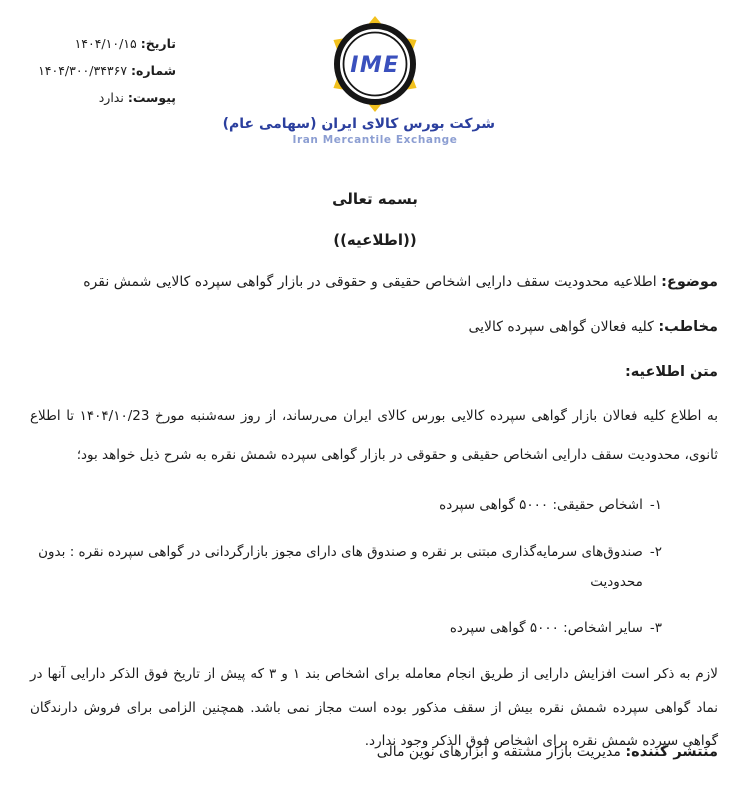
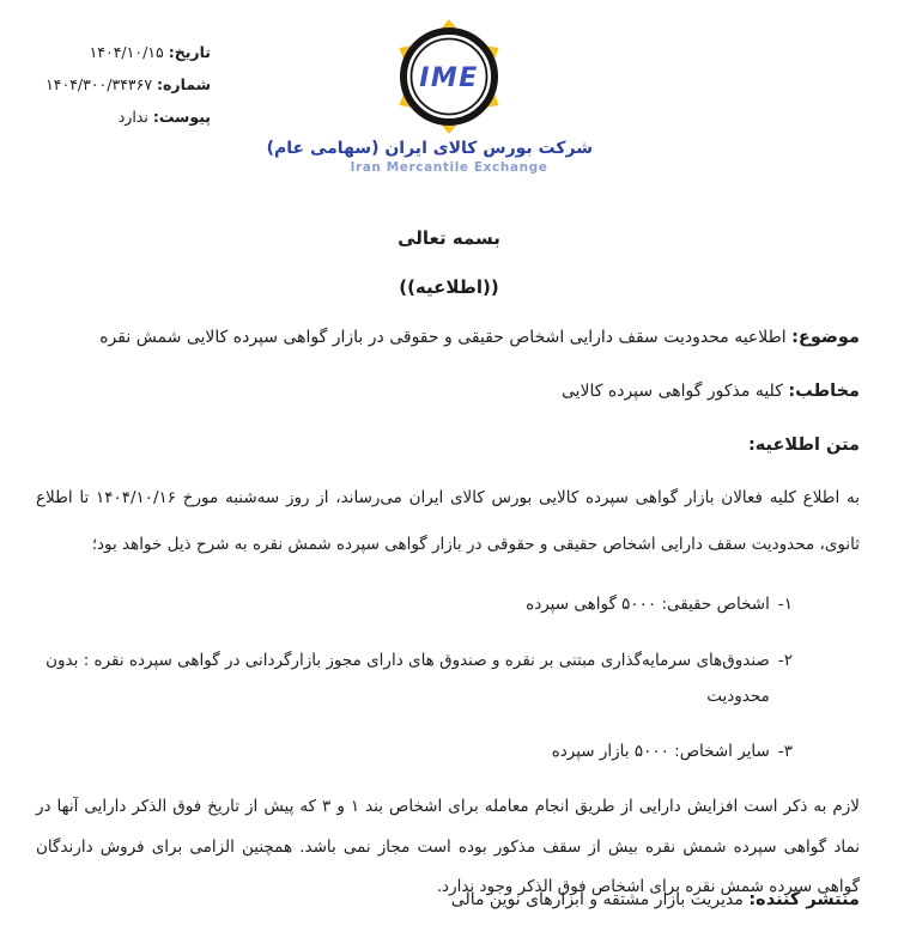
  تاریخ: ۱۴۰۴/۱۰/۱۵
  شماره: ۱۴۰۴/۳۰۰/۳۴۳۶۷
  پیوست: ندارد
  IME
  شرکت بورس کالای ایران (سهامی عام)
  Iran Mercantile Exchange
  بسمه تعالی
  ((اطلاعیه))
  موضوع: اطلاعیه محدودیت سقف دارایی اشخاص حقیقی و حقوقی در بازار گواهی سپرده کالایی شمش نقره
- مخاطب: کلیه فعالان گواهی سپرده کالایی
+ مخاطب: کلیه مذکور گواهی سپرده کالایی
  متن اطلاعیه:
- به اطلاع کلیه فعالان بازار گواهی سپرده کالایی بورس کالای ایران می‌رساند، از روز سه‌شنبه مورخ ۱۴۰۴/۱۰/23 تا اطلاع ثانوی، محدودیت سقف دارایی اشخاص حقیقی و حقوقی در بازار گواهی سپرده شمش نقره به شرح ذیل خواهد بود؛
+ به اطلاع کلیه فعالان بازار گواهی سپرده کالایی بورس کالای ایران می‌رساند، از روز سه‌شنبه مورخ ۱۴۰۴/۱۰/۱۶ تا اطلاع ثانوی، محدودیت سقف دارایی اشخاص حقیقی و حقوقی در بازار گواهی سپرده شمش نقره به شرح ذیل خواهد بود؛
  ۱-
  اشخاص حقیقی: ۵۰۰۰ گواهی سپرده
  ۲-
  صندوق‌های سرمایه‌گذاری مبتنی بر نقره و صندوق های دارای مجوز بازارگردانی در گواهی سپرده نقره : بدون محدودیت
  ۳-
- سایر اشخاص: ۵۰۰۰ گواهی سپرده
+ سایر اشخاص: ۵۰۰۰ بازار سپرده
  لازم به ذکر است افزایش دارایی از طریق انجام معامله برای اشخاص بند ۱ و ۳ که پیش از تاریخ فوق الذکر دارایی آنها در نماد گواهی سپرده شمش نقره بیش از سقف مذکور بوده است مجاز نمی باشد. همچنین الزامی برای فروش دارندگان گواهی سپرده شمش نقره برای اشخاص فوق الذکر وجود ندارد.
  منتشر کننده: مدیریت بازار مشتقه و ابزارهای نوین مالی
